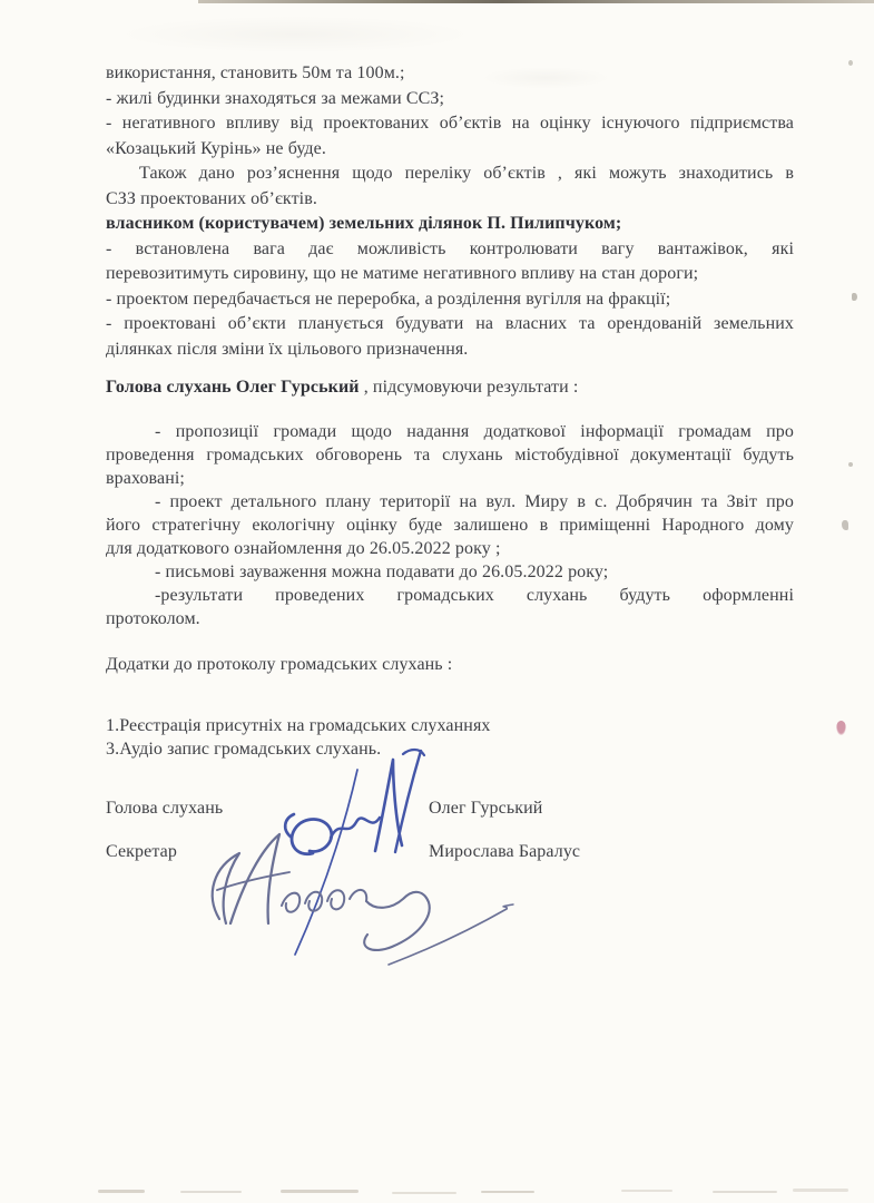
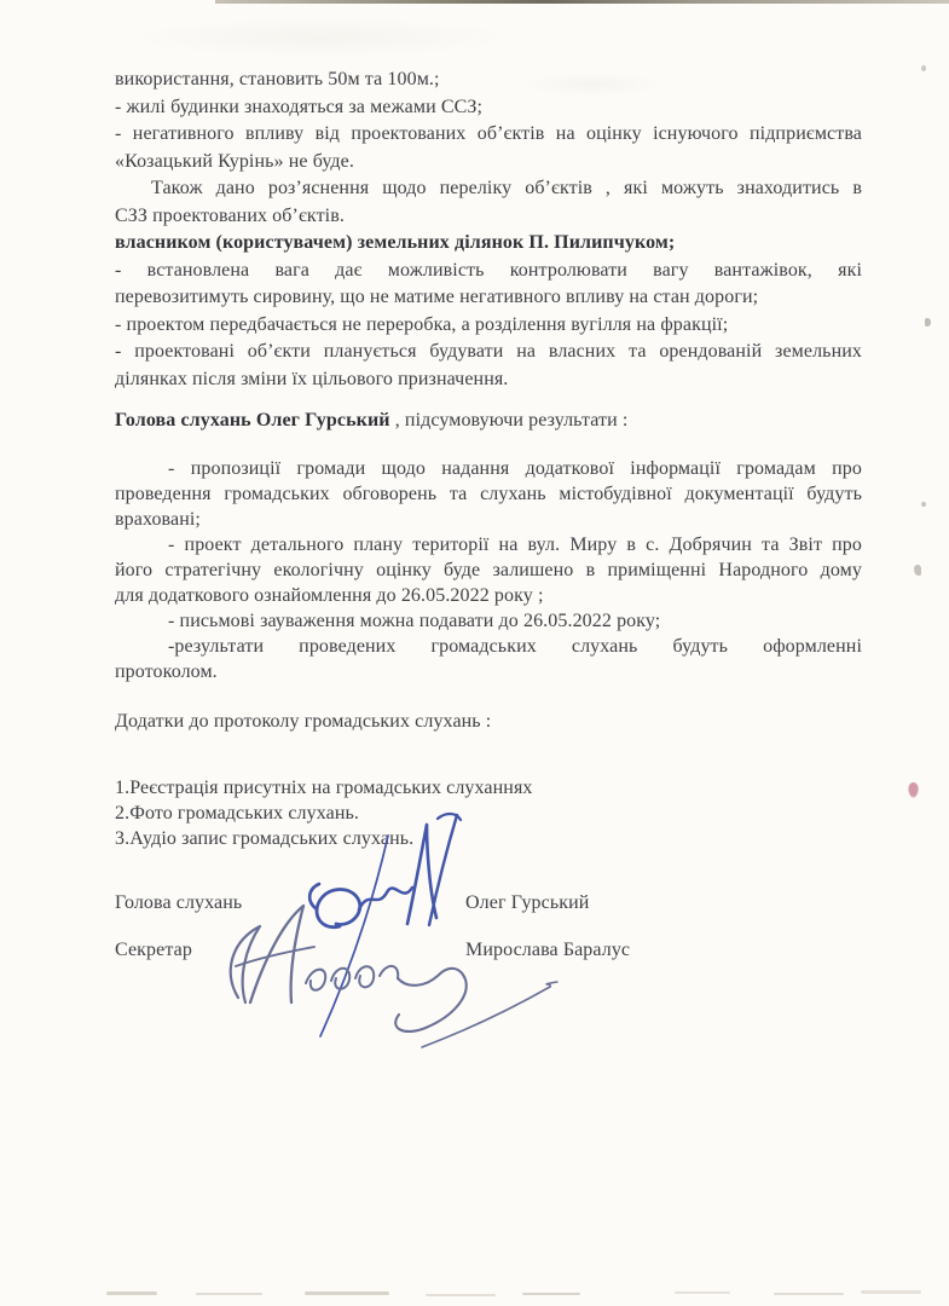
  використання, становить 50м та 100м.;
  - жилі будинки знаходяться за межами ССЗ;
  - негативного впливу від проектованих об’єктів на оцінку існуючого підприємства
  «Козацький Курінь» не буде.
  Також дано роз’яснення щодо переліку об’єктів , які можуть знаходитись в
  СЗЗ проектованих об’єктів.
  власником (користувачем) земельних ділянок П. Пилипчуком;
  - встановлена вага дає можливість контролювати вагу вантажівок, які
  перевозитимуть сировину, що не матиме негативного впливу на стан дороги;
  - проектом передбачається не переробка, а розділення вугілля на фракції;
  - проектовані об’єкти планується будувати на власних та орендованій земельних
  ділянках після зміни їх цільового призначення.
  Голова слухань Олег Гурський , підсумовуючи результати :
  - пропозиції громади щодо надання додаткової інформації громадам про
  проведення громадських обговорень та слухань містобудівної документації будуть
  враховані;
  - проект детального плану території на вул. Миру в с. Добрячин та Звіт про
  його стратегічну екологічну оцінку буде залишено в приміщенні Народного дому
  для додаткового ознайомлення до 26.05.2022 року ;
  - письмові зауваження можна подавати до 26.05.2022 року;
  -результати проведених громадських слухань будуть оформленні
  протоколом.
  Додатки до протоколу громадських слухань :
  1.Реєстрація присутніх на громадських слуханнях
+ 2.Фото громадських слухань.
  3.Аудіо запис громадських слухань.
  Голова слухань
  Олег Гурський
  Секретар
  Мирослава Баралус
